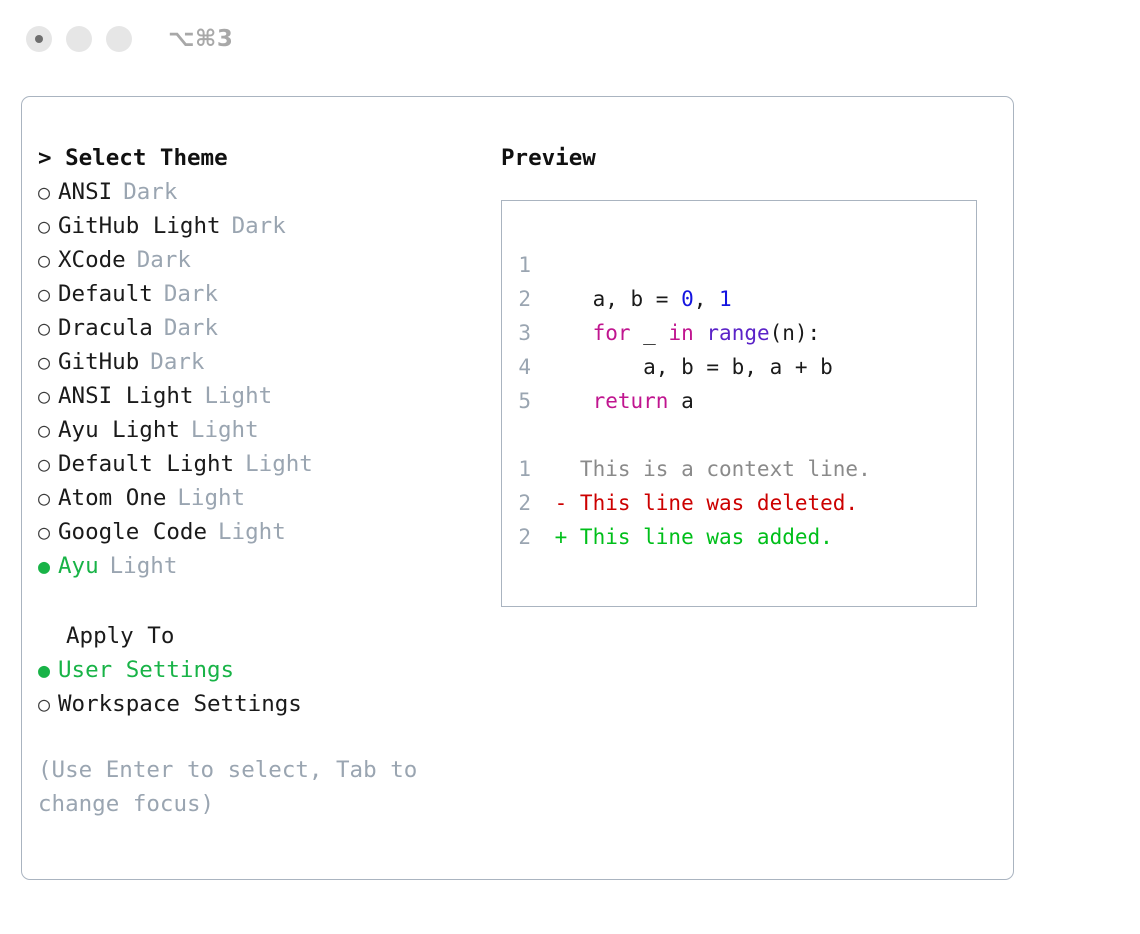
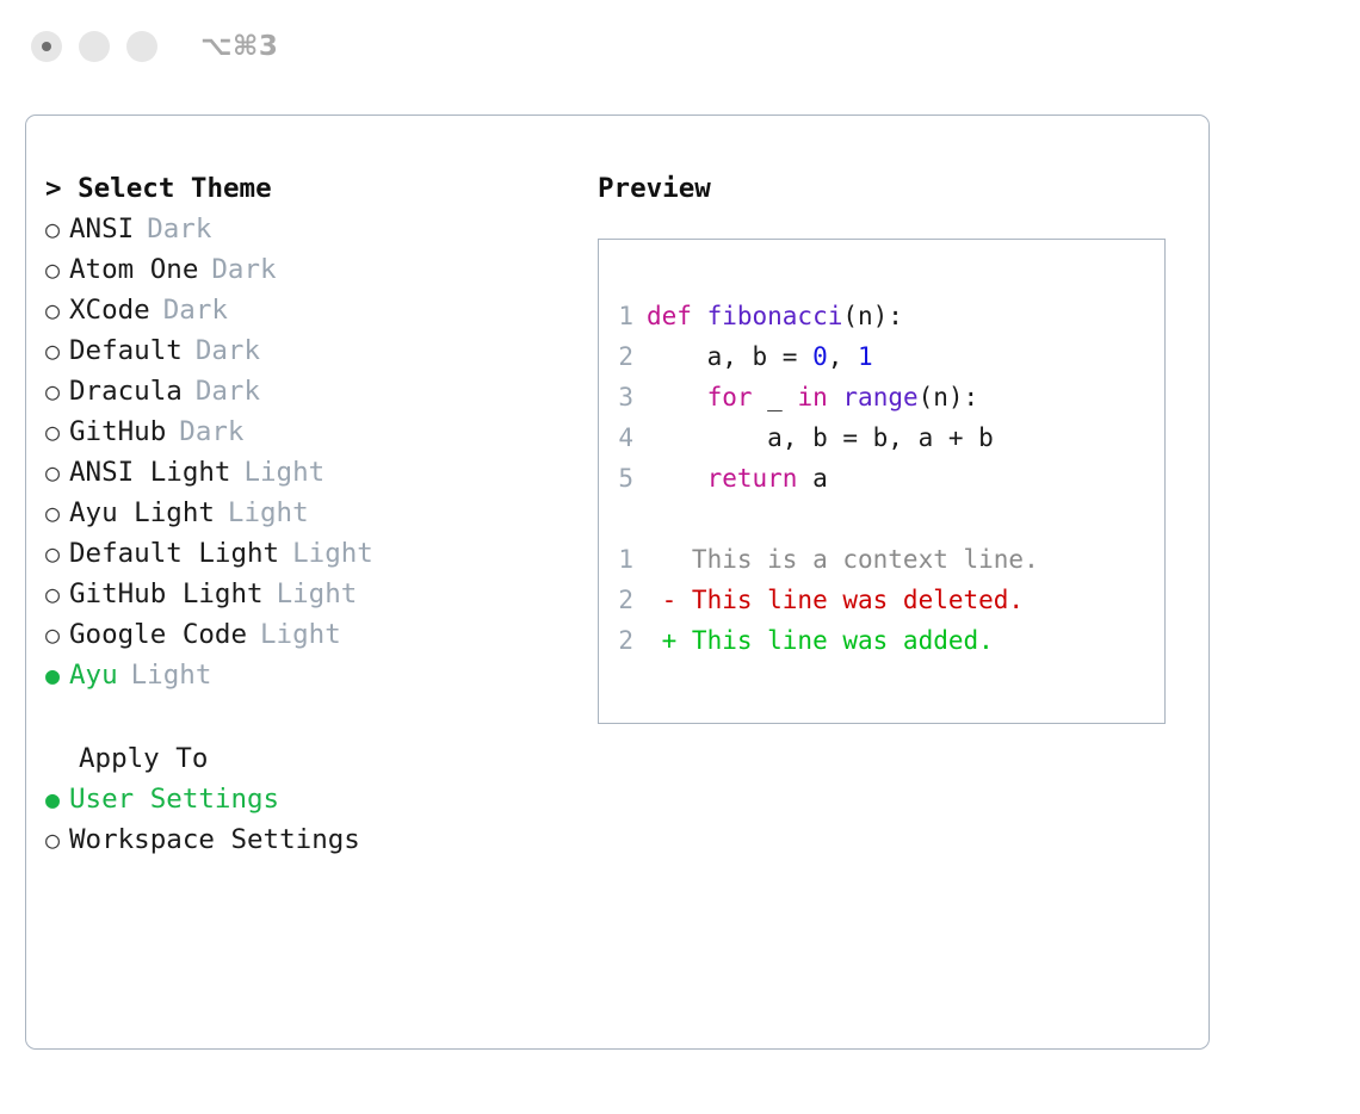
  ⌥⌘3
  > Select Theme
  ○
  ANSI
  Dark
  ○
- GitHub Light
+ Atom One
  Dark
  ○
  XCode
  Dark
  ○
  Default
  Dark
  ○
  Dracula
  Dark
  ○
  GitHub
  Dark
  ○
  ANSI Light
  Light
  ○
  Ayu Light
  Light
  ○
  Default Light
  Light
  ○
- Atom One
+ GitHub Light
  Light
  ○
  Google Code
  Light
  ●
  Ayu
  Light
  Apply To
  ●
  User Settings
  ○
  Workspace Settings
- (Use Enter to select, Tab to change focus)
  Preview
  1
+ def fibonacci(n):
  2
  a, b = 0, 1
  3
  for _ in range(n):
  4
  a, b = b, a + b
  5
  return a
  1
  This is a context line.
  2
  - This line was deleted.
  2
  + This line was added.
